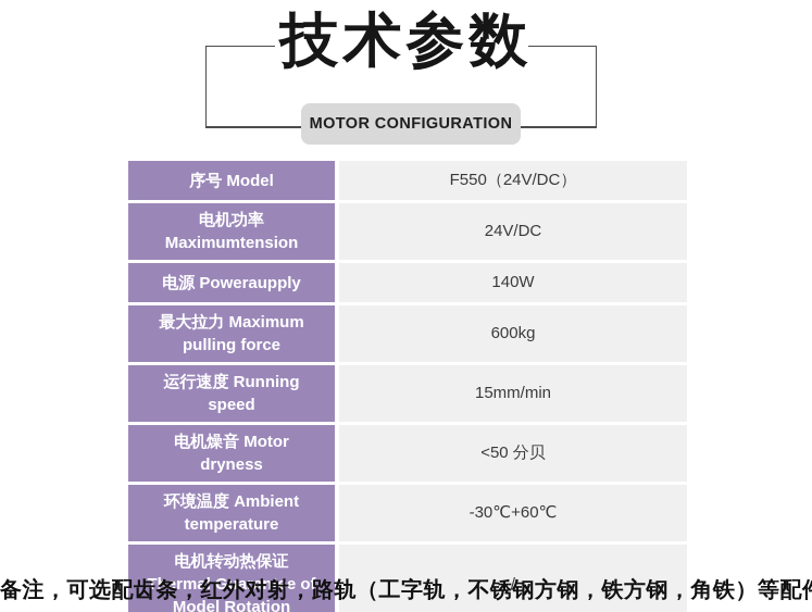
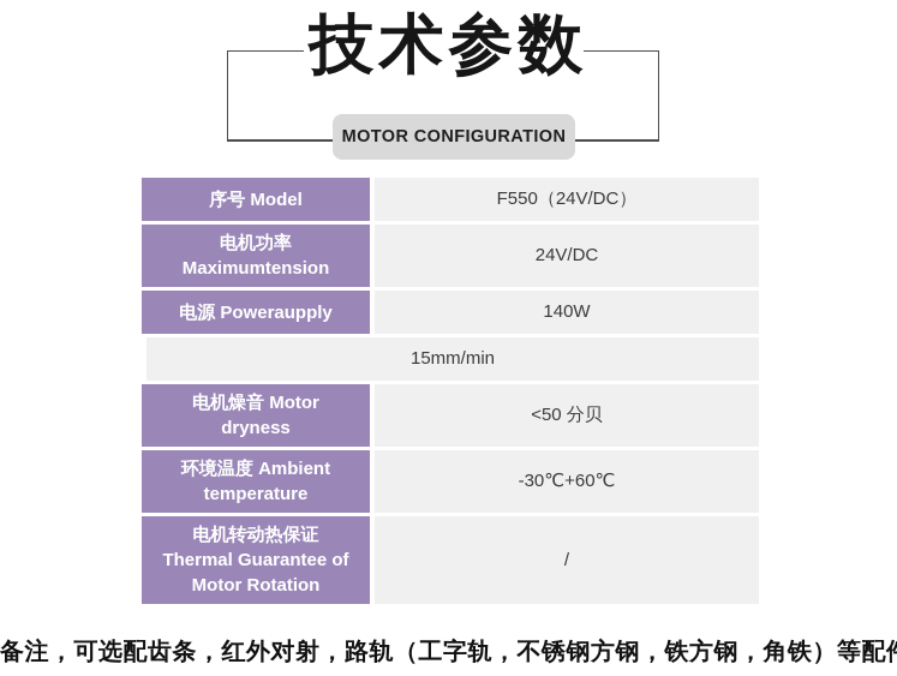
  技术参数
  MOTOR CONFIGURATION
  序号 Model
  F550（24V/DC）
  电机功率 Maximumtension
  24V/DC
  电源 Poweraupply
  140W
- 最大拉力 Maximum pulling force
- 600kg
- 运行速度 Running speed
  15mm/min
  电机燥音 Motor dryness
  <50 分贝
  环境温度 Ambient temperature
  -30℃+60℃
- 电机转动热保证 Thermal Guarantee of Model Rotation
+ 电机转动热保证 Thermal Guarantee of Motor Rotation
  /
  备注，可选配齿条，红外对射，路轨（工字轨，不锈钢方钢，铁方钢，角铁）等配
